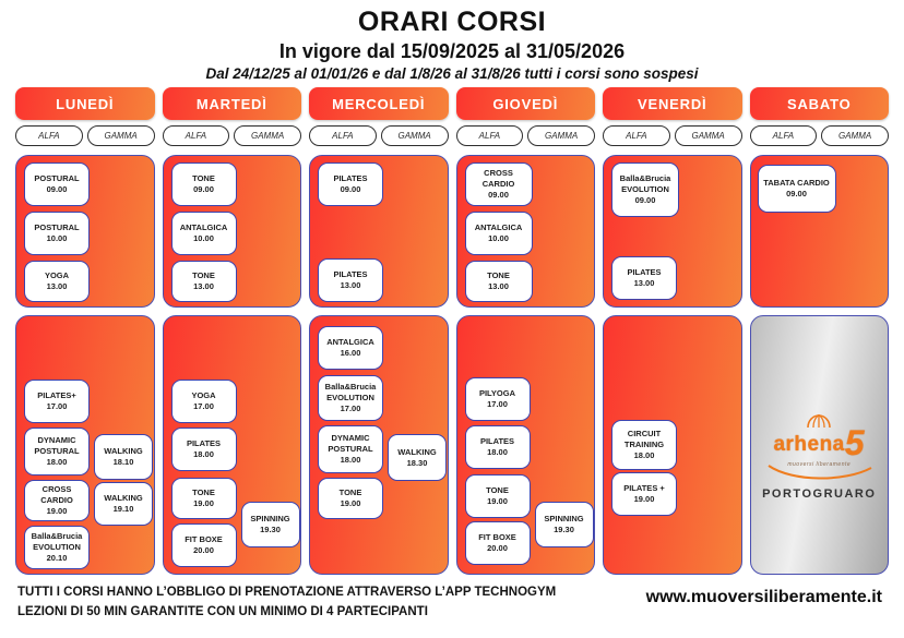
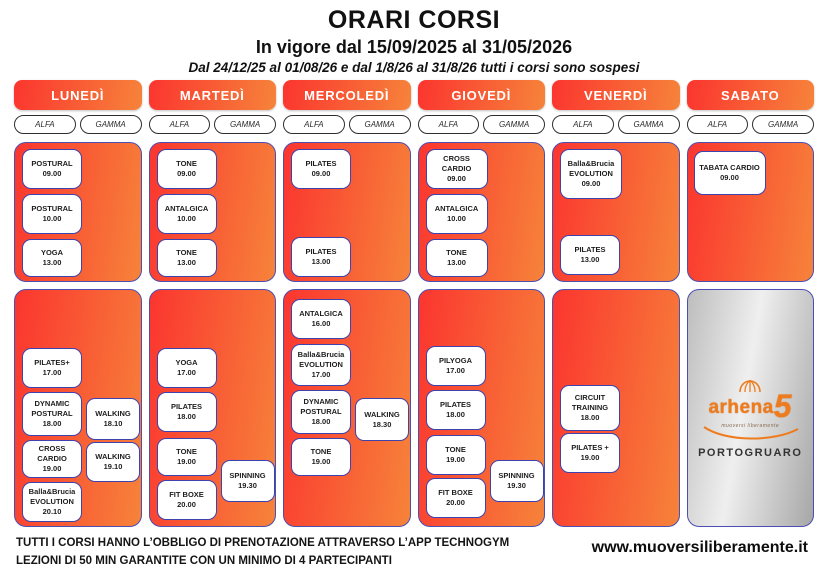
  ORARI CORSI
  In vigore dal 15/09/2025 al 31/05/2026
- Dal 24/12/25 al 01/01/26 e dal 1/8/26 al 31/8/26 tutti i corsi sono sospesi
+ Dal 24/12/25 al 01/08/26 e dal 1/8/26 al 31/8/26 tutti i corsi sono sospesi
  LUNEDÌ
  ALFA
  GAMMA
  POSTURAL
  09.00
  POSTURAL
  10.00
  YOGA
  13.00
  PILATES+
  17.00
  DYNAMIC POSTURAL
  18.00
  CROSS CARDIO
  19.00
  Balla&Brucia EVOLUTION
  20.10
  WALKING
  18.10
  WALKING
  19.10
  MARTEDÌ
  ALFA
  GAMMA
  TONE
  09.00
  ANTALGICA
  10.00
  TONE
  13.00
  YOGA
  17.00
  PILATES
  18.00
  TONE
  19.00
  FIT BOXE
  20.00
  SPINNING
  19.30
  MERCOLEDÌ
  ALFA
  GAMMA
  PILATES
  09.00
  PILATES
  13.00
  ANTALGICA
  16.00
  Balla&Brucia EVOLUTION
  17.00
  DYNAMIC POSTURAL
  18.00
  TONE
  19.00
  WALKING
  18.30
  GIOVEDÌ
  ALFA
  GAMMA
  CROSS CARDIO
  09.00
  ANTALGICA
  10.00
  TONE
  13.00
  PILYOGA
  17.00
  PILATES
  18.00
  TONE
  19.00
  FIT BOXE
  20.00
  SPINNING
  19.30
  VENERDÌ
  ALFA
  GAMMA
  Balla&Brucia EVOLUTION
  09.00
  PILATES
  13.00
  CIRCUIT TRAINING
  18.00
  PILATES +
  19.00
  SABATO
  ALFA
  GAMMA
  TABATA CARDIO
  09.00
  arhena5
  PORTOGRUARO
  TUTTI I CORSI HANNO L’OBBLIGO DI PRENOTAZIONE ATTRAVERSO L’APP TECHNOGYM
  LEZIONI DI 50 MIN GARANTITE CON UN MINIMO DI 4 PARTECIPANTI
  www.muoversiliberamente.it
